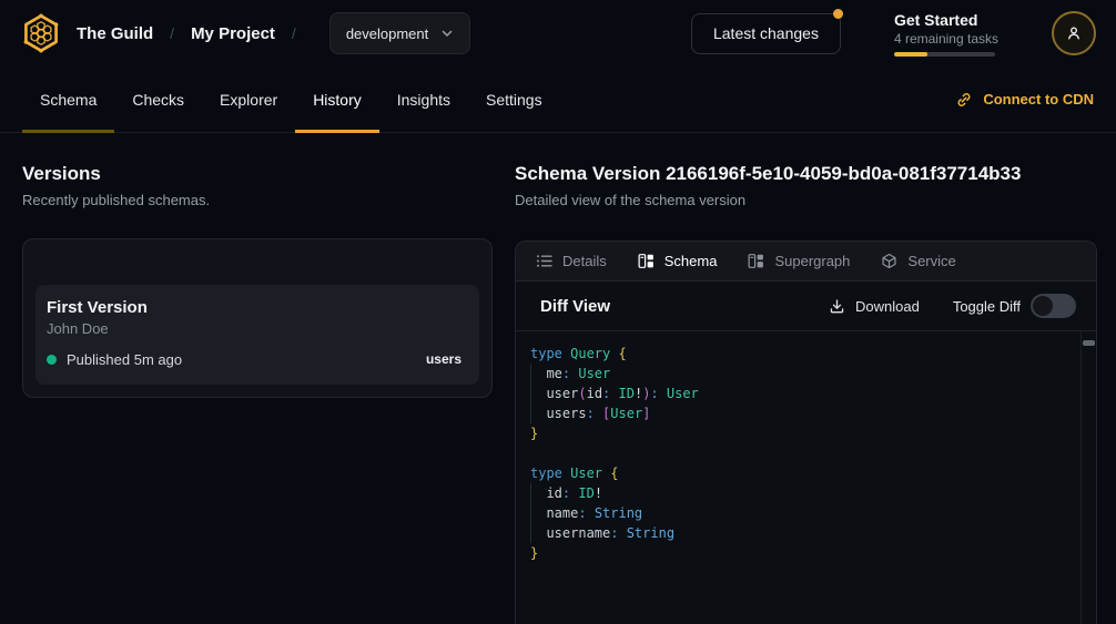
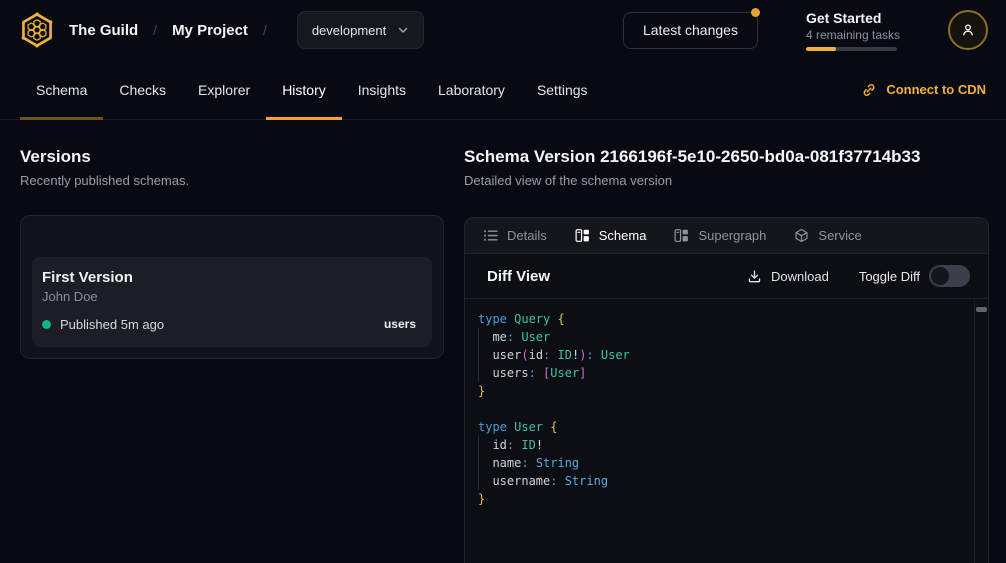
  The Guild
  /
  My Project
  /
  development
  Latest changes
  Get Started
  4 remaining tasks
  Schema
  Checks
  Explorer
  History
  Insights
+ Laboratory
  Settings
  Connect to CDN
  Versions
  Recently published schemas.
  First Version
  John Doe
  Published 5m ago
  users
- Schema Version 2166196f-5e10-4059-bd0a-081f37714b33
+ Schema Version 2166196f-5e10-2650-bd0a-081f37714b33
  Detailed view of the schema version
  Details
  Schema
  Supergraph
  Service
  Diff View
  Download
  Toggle Diff
  type Query {
  me: User
  user(id: ID!): User
  users: [User]
  }
  type User {
  id: ID!
  name: String
  username: String
  }
